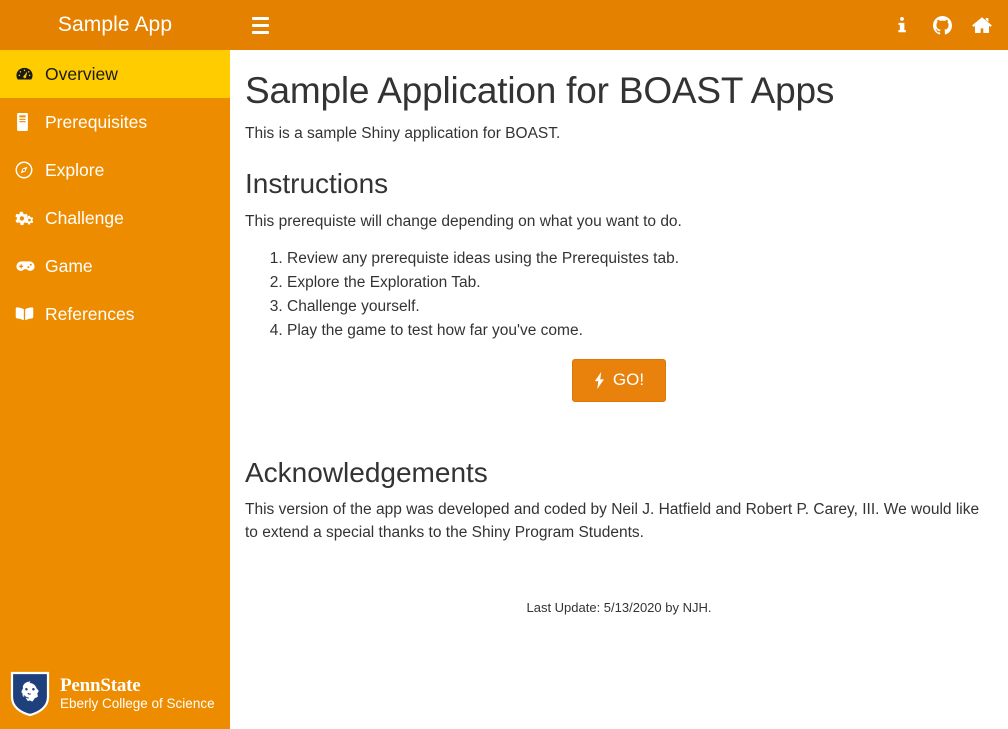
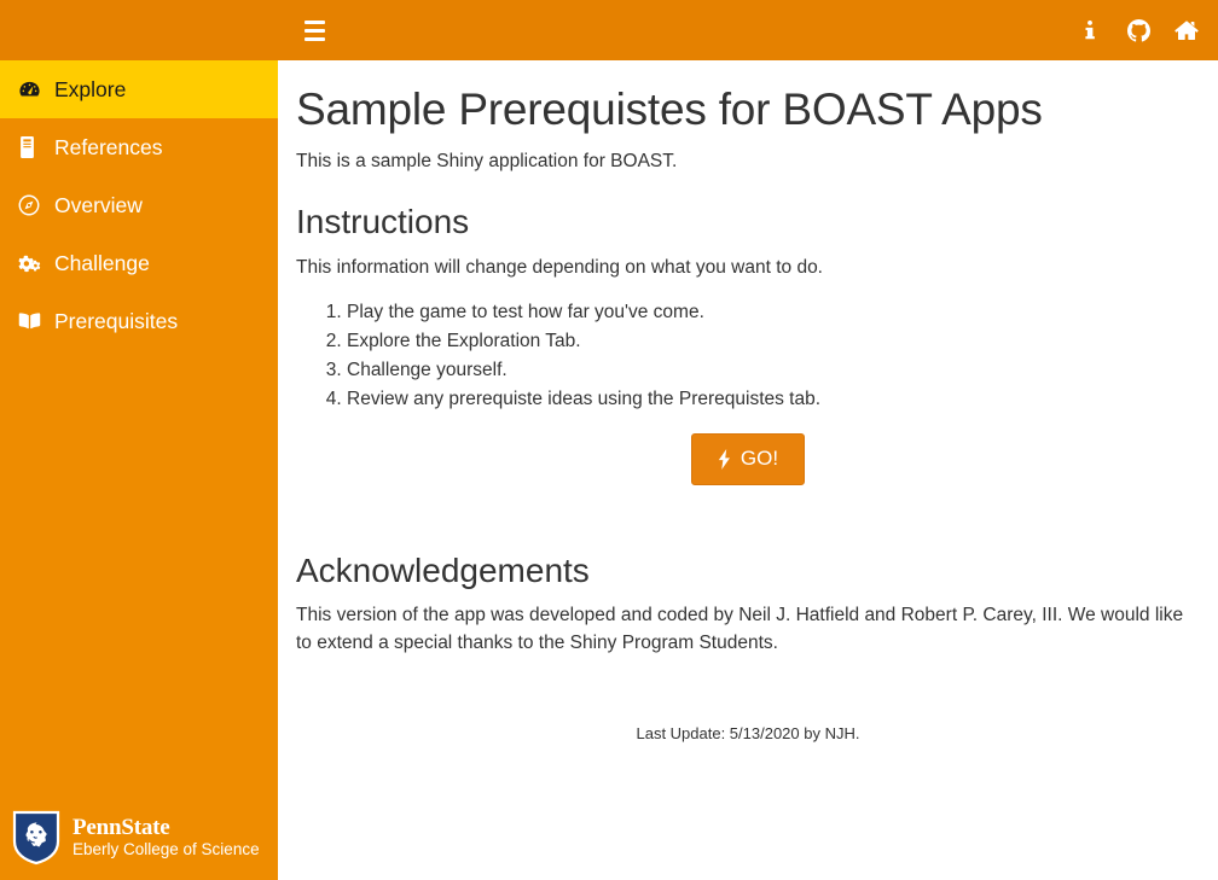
- Sample App
- Overview
+ Explore
- Prerequisites
+ References
- Explore
+ Overview
  Challenge
- Game
- References
+ Prerequisites
  PennState
  Eberly College of Science
- Sample Application for BOAST Apps
+ Sample Prerequistes for BOAST Apps
  This is a sample Shiny application for BOAST.
  Instructions
- This prerequiste will change depending on what you want to do.
+ This information will change depending on what you want to do.
- Review any prerequiste ideas using the Prerequistes tab.
+ Play the game to test how far you've come.
  Explore the Exploration Tab.
  Challenge yourself.
- Play the game to test how far you've come.
+ Review any prerequiste ideas using the Prerequistes tab.
  GO!
  Acknowledgements
  This version of the app was developed and coded by Neil J. Hatfield and Robert P. Carey, III. We would like to extend a special thanks to the Shiny Program Students.
  Last Update: 5/13/2020 by NJH.
